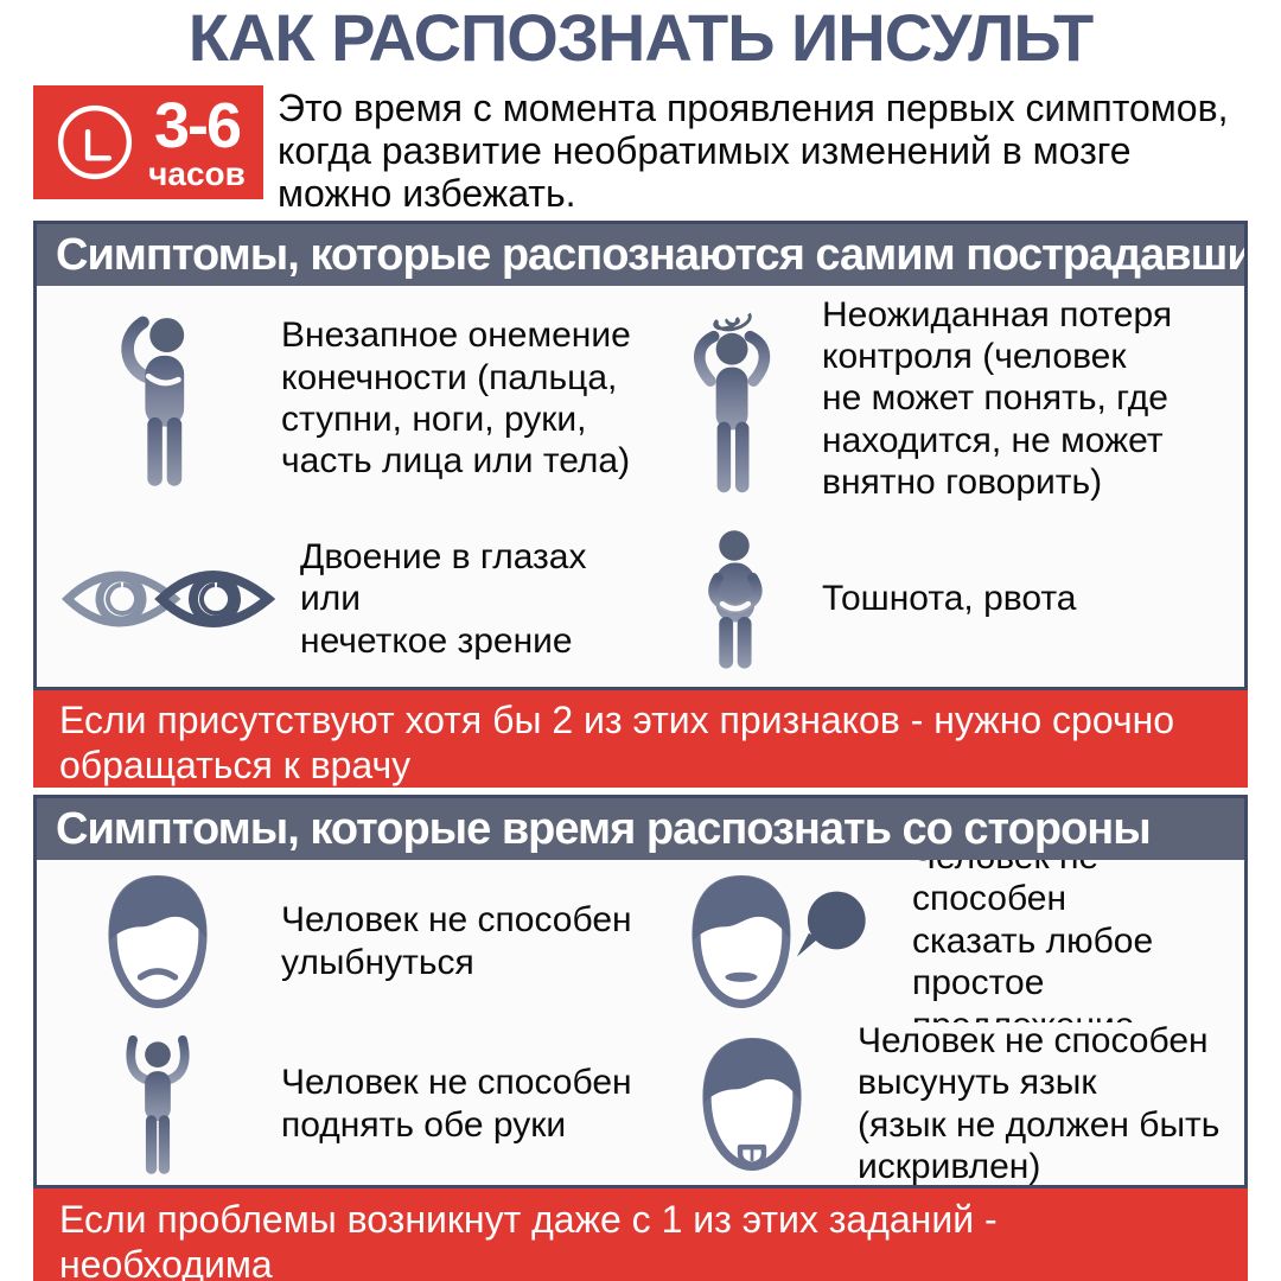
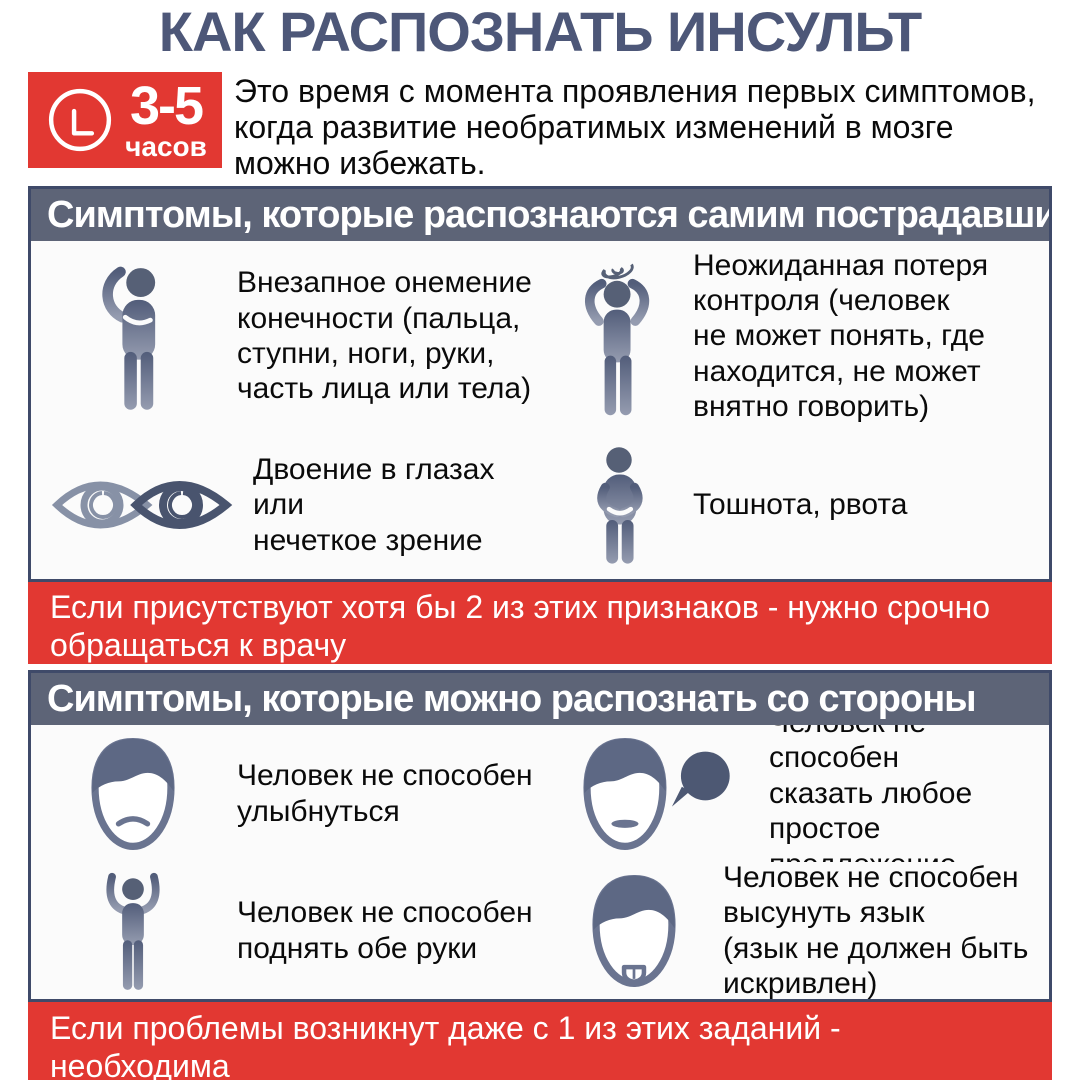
  КАК РАСПОЗНАТЬ ИНСУЛЬТ
- 3-6
+ 3-5
  часов
  Это время с момента проявления первых симптомов,
  когда развитие необратимых изменений в мозге
  можно избежать.
  Симптомы, которые распознаются самим пострадавши
  Внезапное онемение
  конечности (пальца,
  ступни, ноги, руки,
  часть лица или тела)
  Неожиданная потеря
  контроля (человек
  не может понять, где
  находится, не может
  внятно говорить)
  Двоение в глазах или
  нечеткое зрение
  Тошнота, рвота
  Если присутствуют хотя бы 2 из этих признаков - нужно срочно
  обращаться к врачу
- Симптомы, которые время распознать со стороны
+ Симптомы, которые можно распознать со стороны
  Человек не способен
  улыбнуться
  сказать любое
  Человек не способен
  поднять обе руки
  Человек не способен
  высунуть язык
  (язык не должен быть
  искривлен)
  Если проблемы возникнут даже с 1 из этих заданий - необходима
